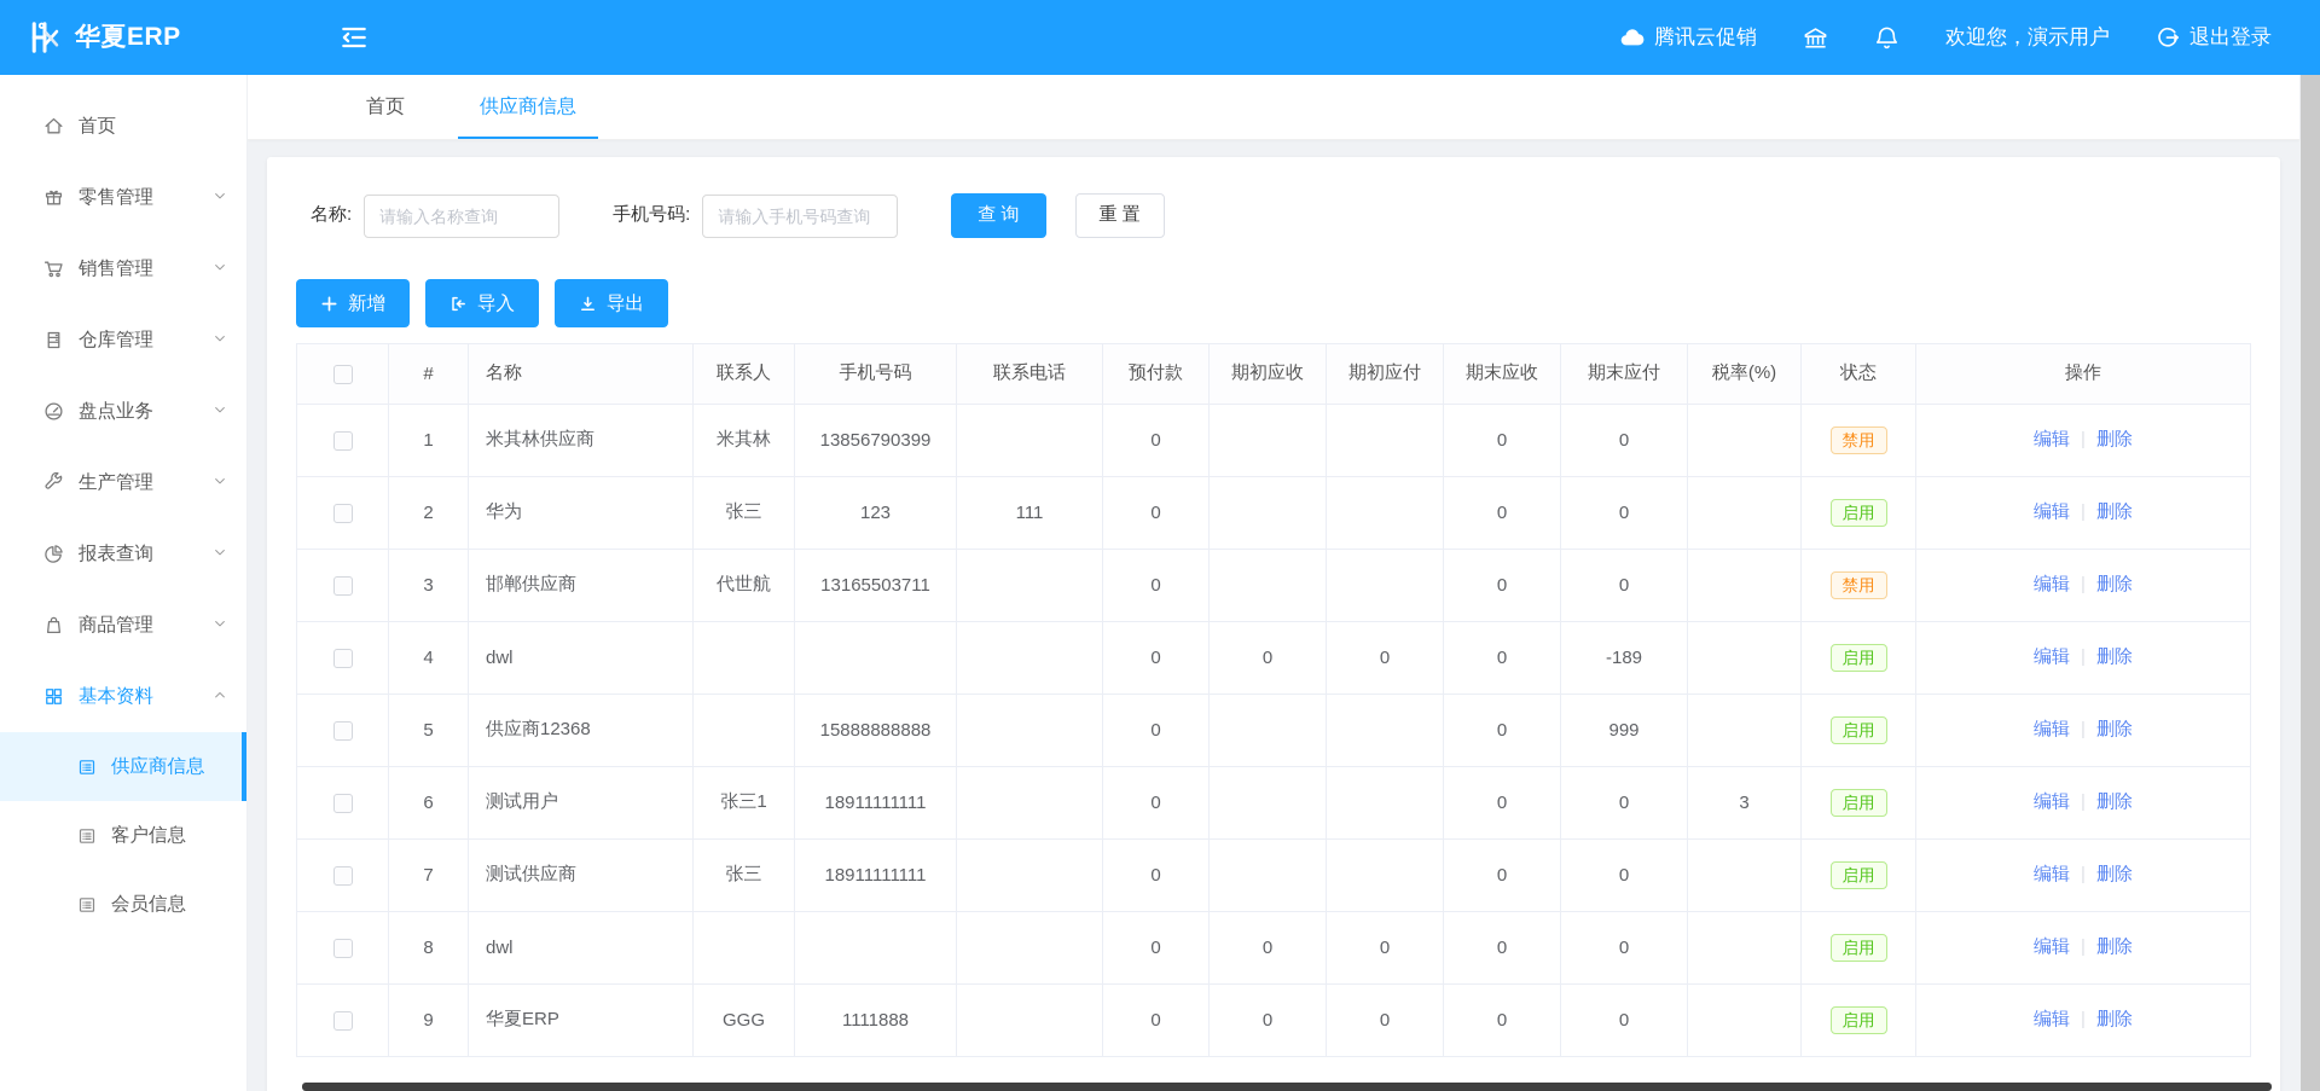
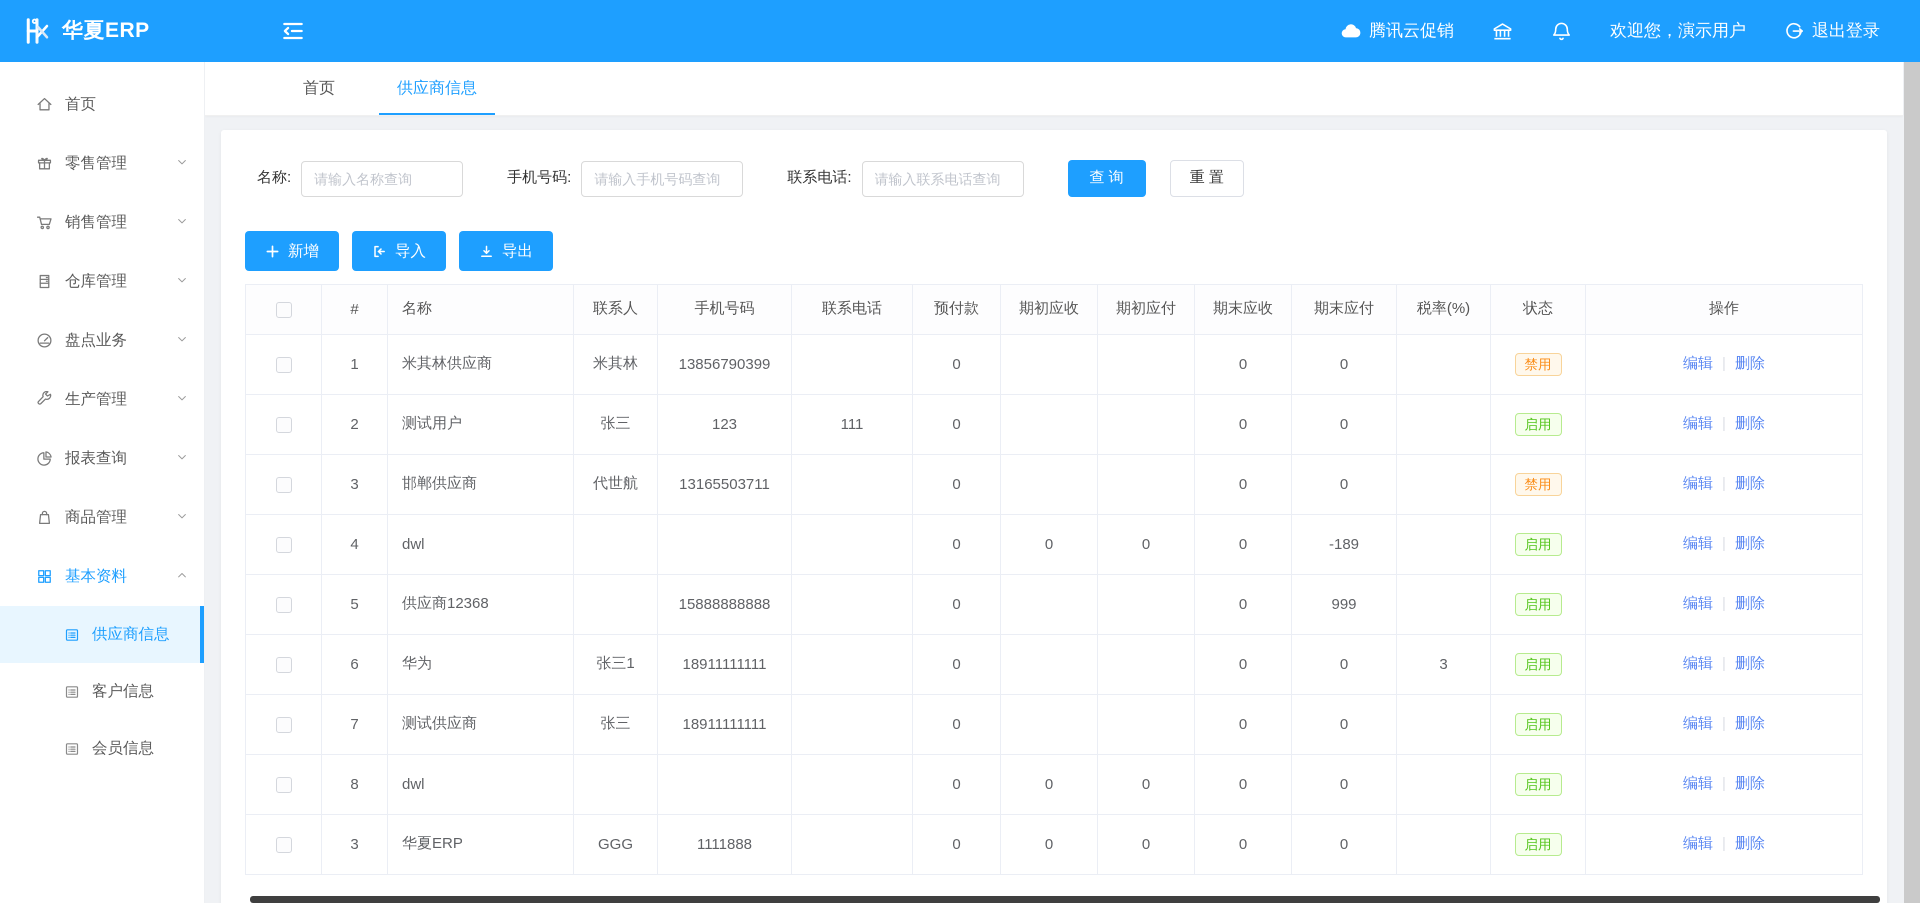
  华夏ERP
  腾讯云促销
  欢迎您，演示用户
  退出登录
  首页
  零售管理
  销售管理
  仓库管理
  盘点业务
  生产管理
  报表查询
  商品管理
  基本资料
  供应商信息
  客户信息
  会员信息
  首页
  供应商信息
  名称:
  请输入名称查询
  手机号码:
  请输入手机号码查询
+ 联系电话:
+ 请输入联系电话查询
  查 询
  重 置
  新增
  导入
  导出
  	#	名称	联系人	手机号码	联系电话	预付款	期初应收	期初应付	期末应收	期末应付	税率(%)	状态	操作
  	1	米其林供应商	米其林	13856790399		0			0	0		禁用	编辑 删除
- 	2	华为	张三	123	111	0			0	0		启用	编辑 删除
+ 	2	测试用户	张三	123	111	0			0	0		启用	编辑 删除
  	3	邯郸供应商	代世航	13165503711		0			0	0		禁用	编辑 删除
  	4	dwl				0	0	0	0	-189		启用	编辑 删除
  	5	供应商12368		15888888888		0			0	999		启用	编辑 删除
- 	6	测试用户	张三1	18911111111		0			0	0	3	启用	编辑 删除
+ 	6	华为	张三1	18911111111		0			0	0	3	启用	编辑 删除
  	7	测试供应商	张三	18911111111		0			0	0		启用	编辑 删除
  	8	dwl				0	0	0	0	0		启用	编辑 删除
- 	9	华夏ERP	GGG	1111888		0	0	0	0	0		启用	编辑 删除
+ 	3	华夏ERP	GGG	1111888		0	0	0	0	0		启用	编辑 删除
